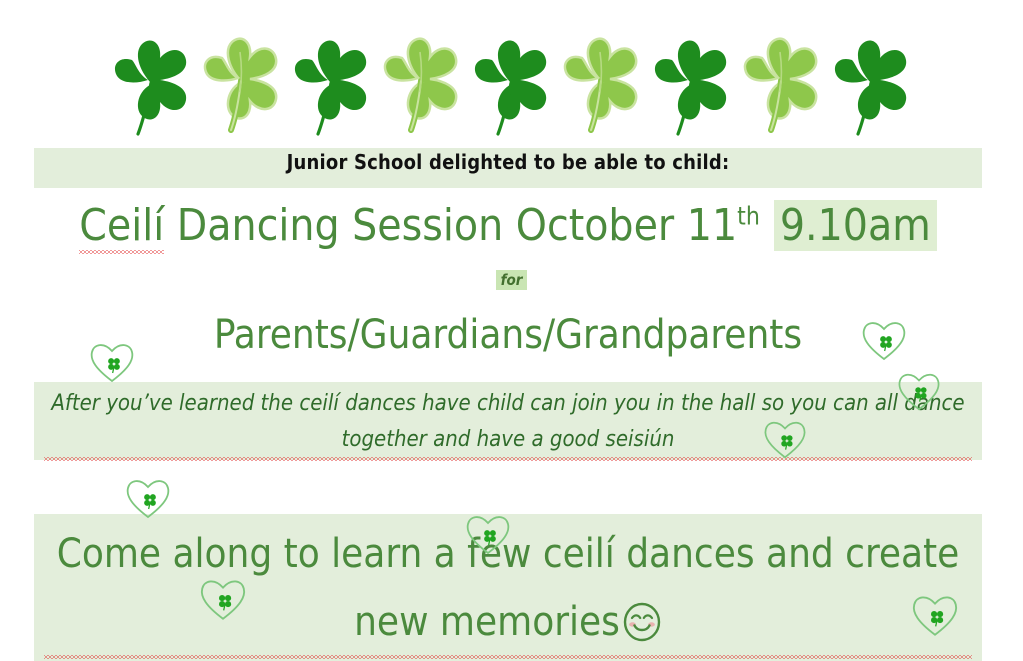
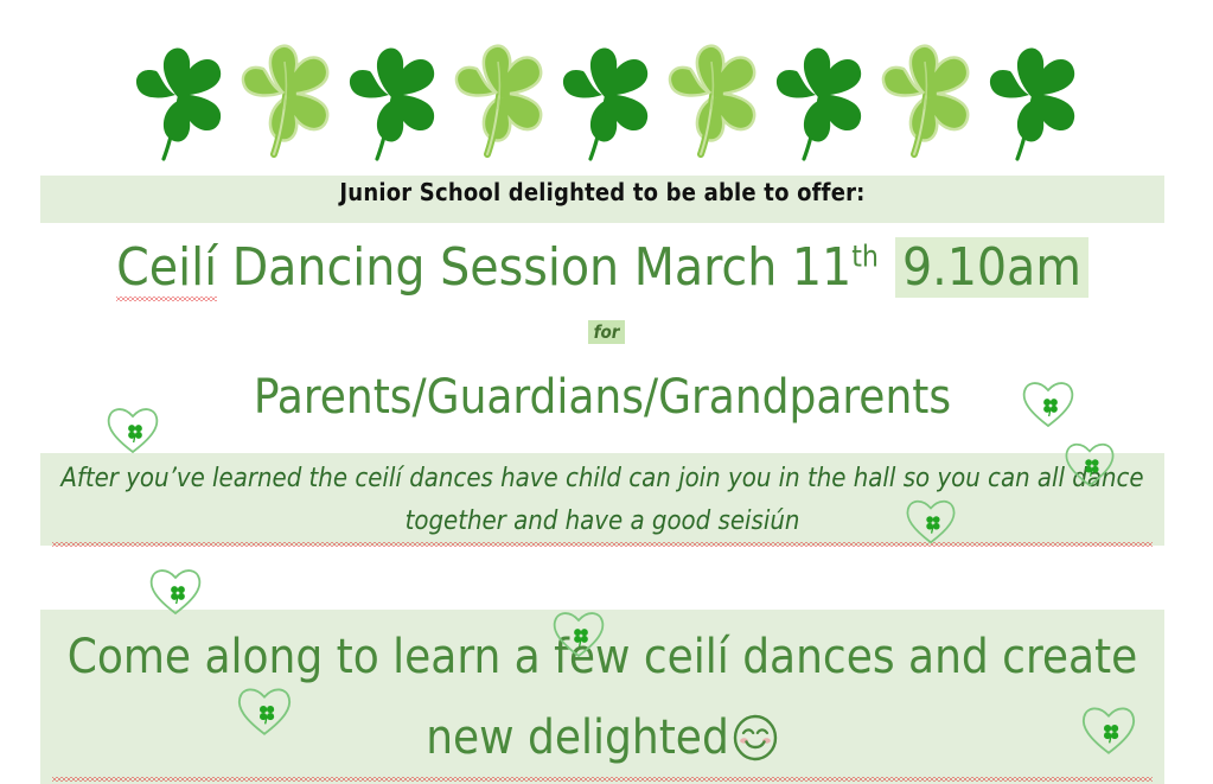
- Junior School delighted to be able to child:
+ Junior School delighted to be able to offer:
- Ceilí Dancing Session October 11th 9.10am
+ Ceilí Dancing Session March 11th 9.10am
  for
  Parents/Guardians/Grandparents
  After you’ve learned the ceilí dances have child can join you in the hall so you can all dance together and have a good seisiún
- Come along to learn a few ceilí dances and create new memories
+ Come along to learn a few ceilí dances and create new delighted
